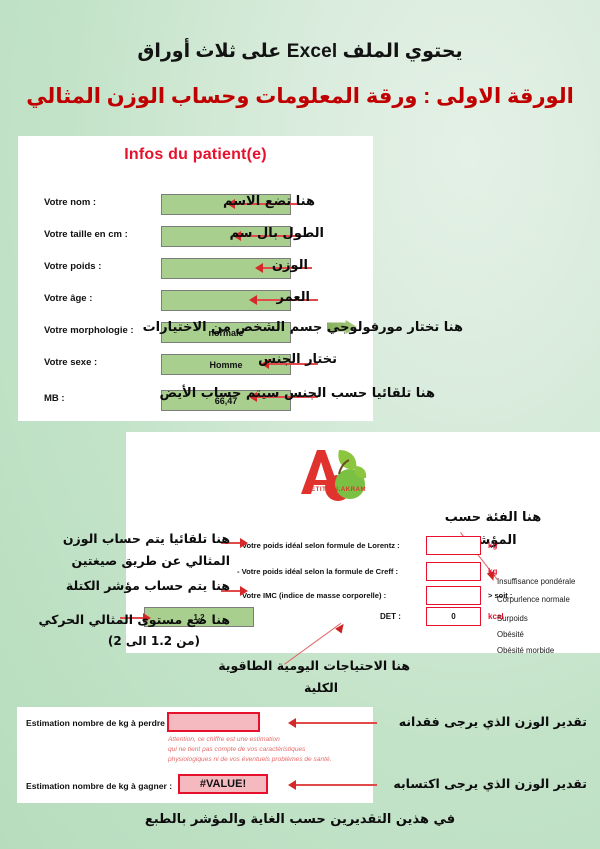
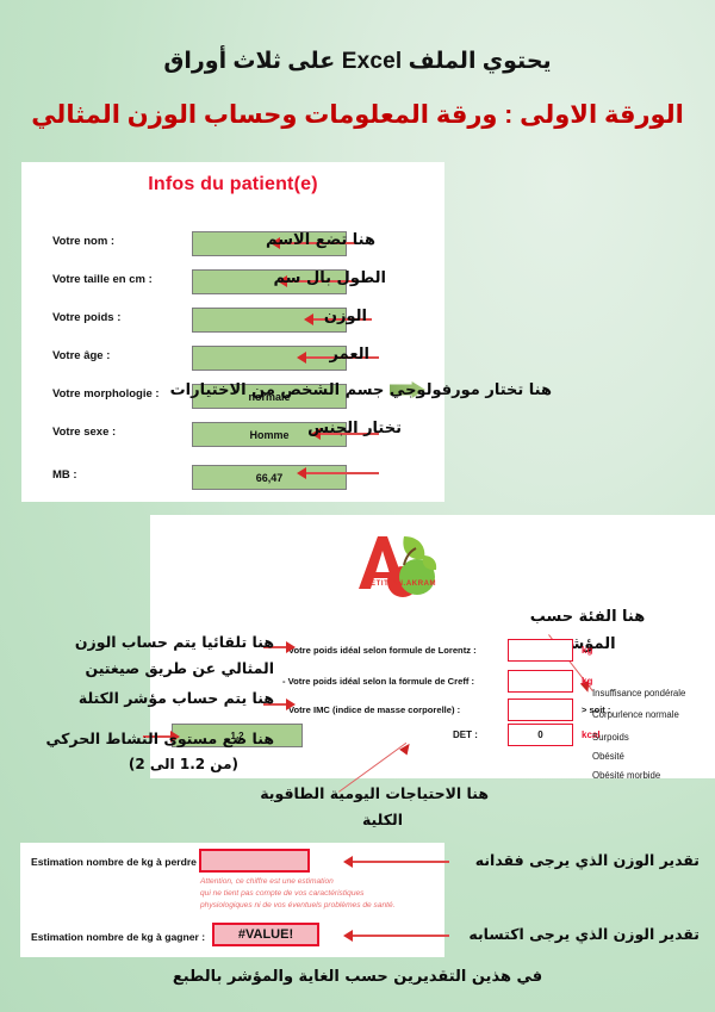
  يحتوي الملف Excel على ثلاث أوراق
  الورقة الاولى : ورقة المعلومات وحساب الوزن المثالي
  Infos du patient(e)
  Votre nom :
  Votre taille en cm :
  Votre poids :
  Votre âge :
  Votre morphologie :
  normale
  Votre sexe :
  Homme
  MB :
  66,47
  هنا تضع الاسم
  الطول بال سم
  الوزن
  العمر
  هنا تختار مورفولوجي جسم الشخص من الاختيارات
  تختار الجنس
- هنا تلقائيا حسب الجنس سيتم حساب الأيض
  هنا الفئة حسب
  المؤش
  otre poids idéal selon formule de Lorentz :
  kg
  - Votre poids idéal selon la formule de Creff :
  kg
  otre IMC (indice de masse corporelle) :
  > soit :
  1,2
  DET :
  0
  kcal
  Insuffisance pondérale
  Corpurlence normale
  Surpoids
  Obésité
  Obésité morbide
  هنا تلقائيا يتم حساب الوزن
  المثالي عن طريق صيغتين
  هنا يتم حساب مؤشر الكتلة
- هنا ضع مستوى المثالي الحركي
+ هنا ضع مستوى النشاط الحركي
  (من 1.2 الى 2)
  هنا الاحتياجات اليومية الطاقوية
  الكلية
  Estimation nombre de kg à perdre
  Estimation nombre de kg à gagner :
  #VALUE!
  تقدير الوزن الذي يرجى فقدانه
  تقدير الوزن الذي يرجى اكتسابه
  في هذين التقديرين حسب الغاية والمؤشر بالطبع
